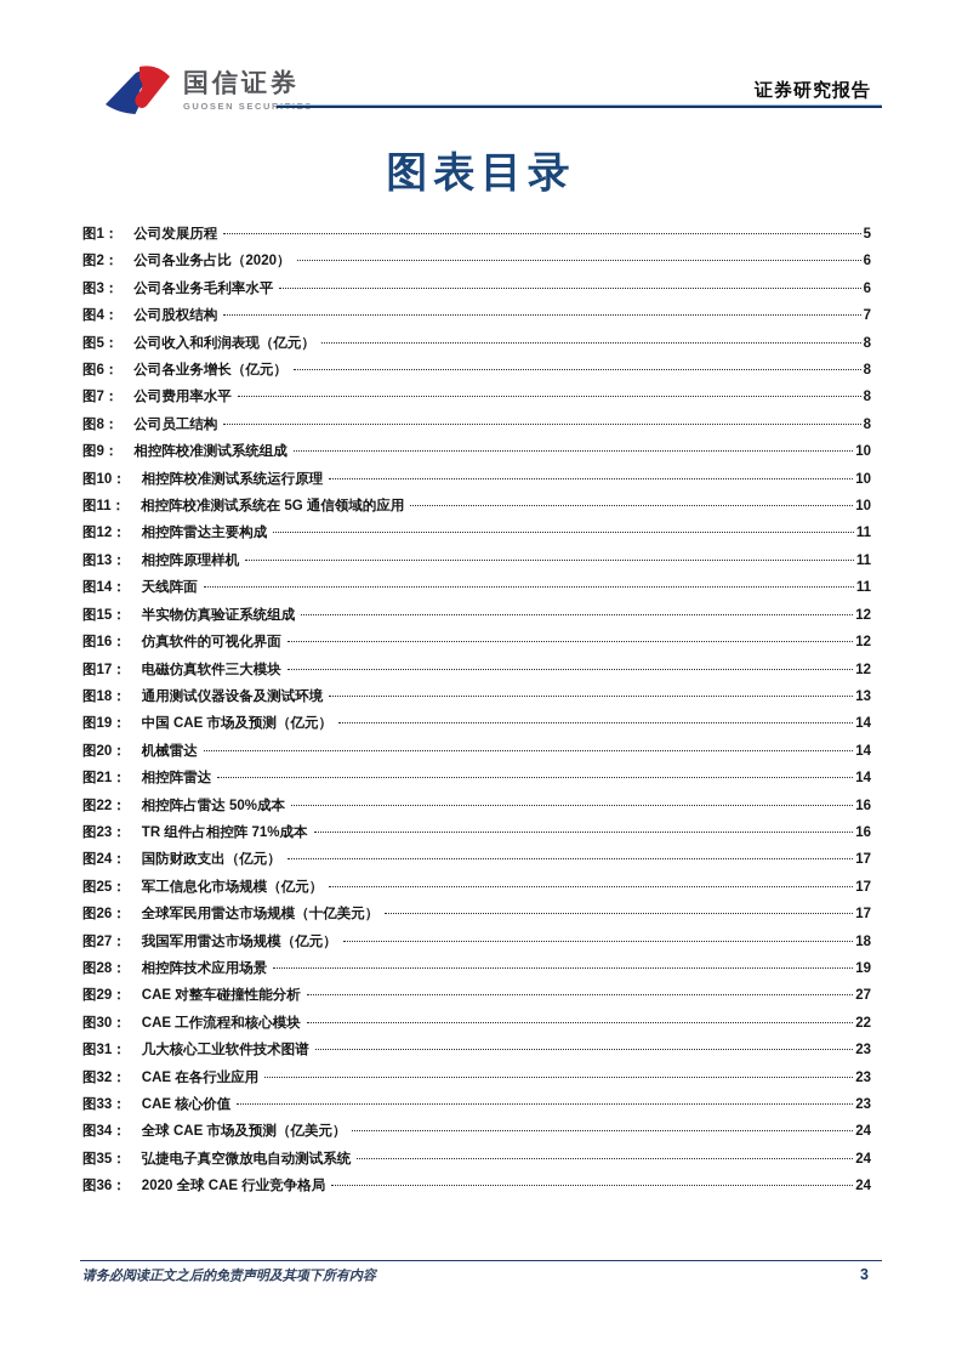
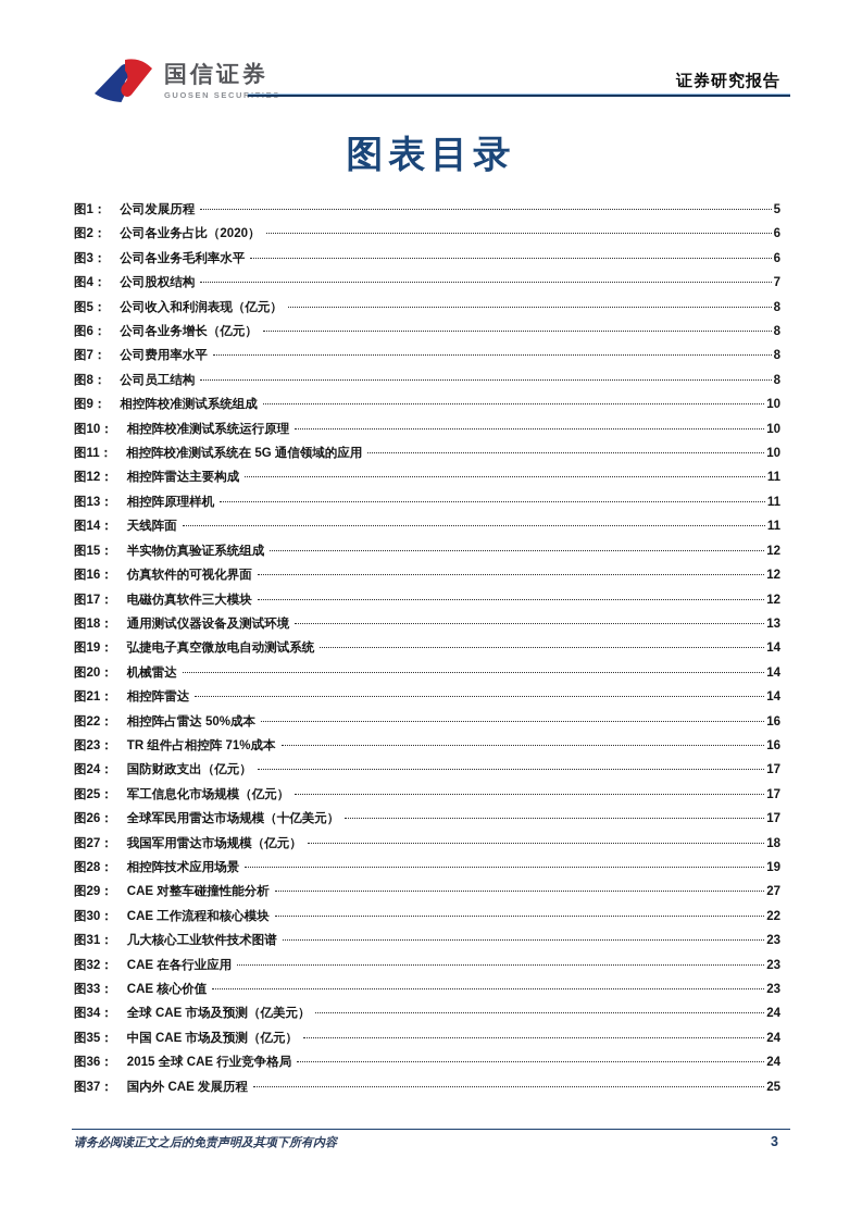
  国信证券
  GUOSEN SECURITIES
  证券研究报告
  图表目录
  图1：
  公司发展历程
  5
  图2：
  公司各业务占比（2020）
  6
  图3：
  公司各业务毛利率水平
  6
  图4：
  公司股权结构
  7
  图5：
  公司收入和利润表现（亿元）
  8
  图6：
  公司各业务增长（亿元）
  8
  图7：
  公司费用率水平
  8
  图8：
  公司员工结构
  8
  图9：
  相控阵校准测试系统组成
  10
  图10：
  相控阵校准测试系统运行原理
  10
  图11：
  相控阵校准测试系统在 5G 通信领域的应用
  10
  图12：
  相控阵雷达主要构成
  11
  图13：
  相控阵原理样机
  11
  图14：
  天线阵面
  11
  图15：
  半实物仿真验证系统组成
  12
  图16：
  仿真软件的可视化界面
  12
  图17：
  电磁仿真软件三大模块
  12
  图18：
  通用测试仪器设备及测试环境
  13
  图19：
- 中国 CAE 市场及预测（亿元）
+ 弘捷电子真空微放电自动测试系统
  14
  图20：
  机械雷达
  14
  图21：
  相控阵雷达
  14
  图22：
  相控阵占雷达 50%成本
  16
  图23：
  TR 组件占相控阵 71%成本
  16
  图24：
  国防财政支出（亿元）
  17
  图25：
  军工信息化市场规模（亿元）
  17
  图26：
  全球军民用雷达市场规模（十亿美元）
  17
  图27：
  我国军用雷达市场规模（亿元）
  18
  图28：
  相控阵技术应用场景
  19
  图29：
  CAE 对整车碰撞性能分析
  27
  图30：
  CAE 工作流程和核心模块
  22
  图31：
  几大核心工业软件技术图谱
  23
  图32：
  CAE 在各行业应用
  23
  图33：
  CAE 核心价值
  23
  图34：
  全球 CAE 市场及预测（亿美元）
  24
  图35：
- 弘捷电子真空微放电自动测试系统
+ 中国 CAE 市场及预测（亿元）
  24
  图36：
- 2020 全球 CAE 行业竞争格局
+ 2015 全球 CAE 行业竞争格局
  24
+ 图37：
+ 国内外 CAE 发展历程
+ 25
  请务必阅读正文之后的免责声明及其项下所有内容
  3
